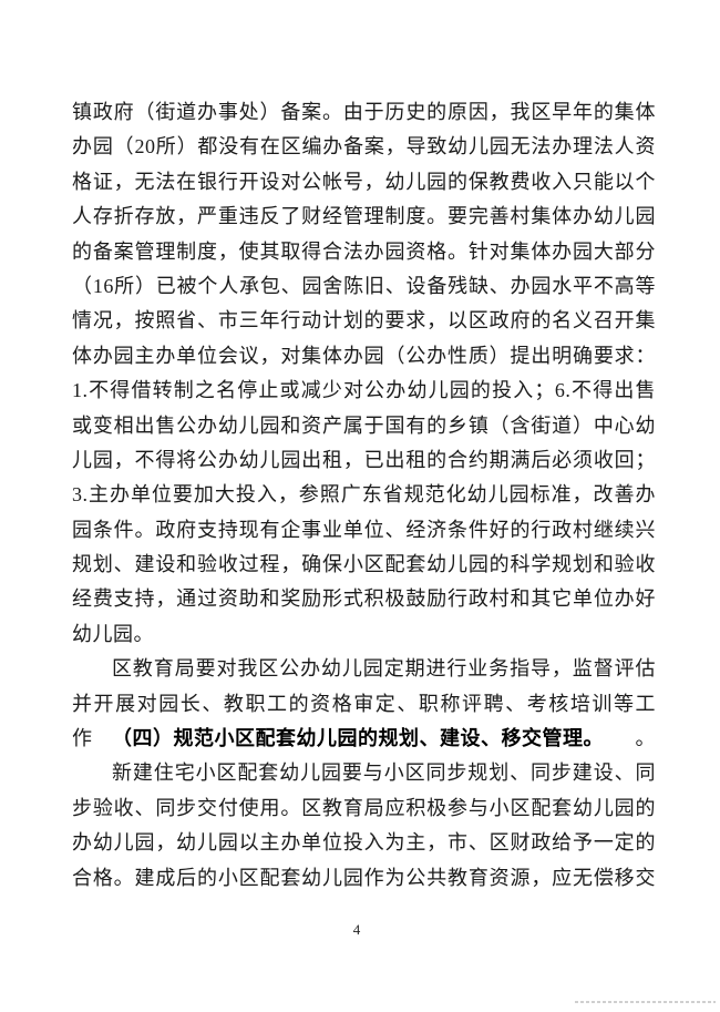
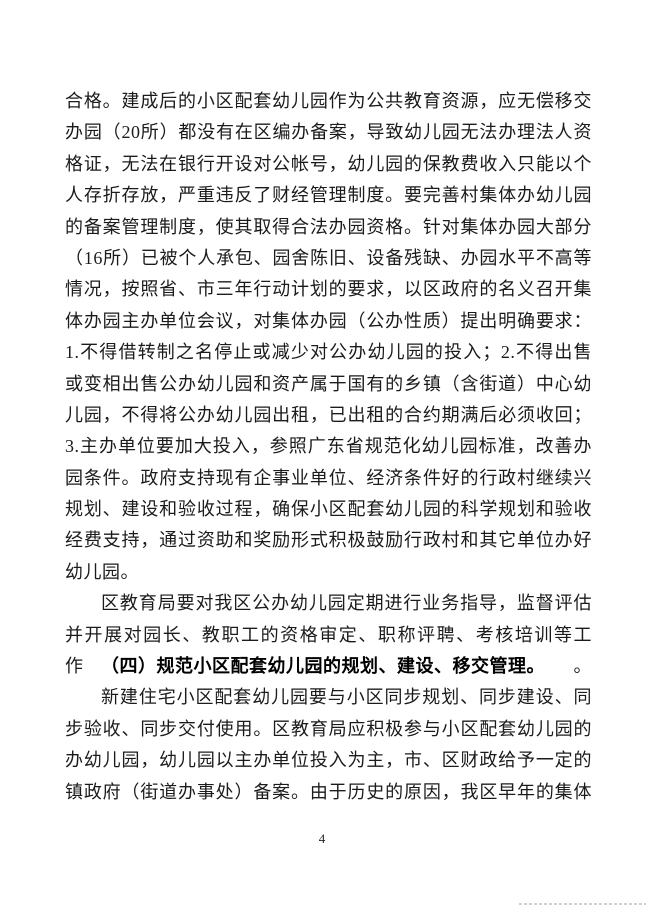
- 镇政府（街道办事处）备案。由于历史的原因，我区早年的集体
+ 合格。建成后的小区配套幼儿园作为公共教育资源，应无偿移交
  办园（20所）都没有在区编办备案，导致幼儿园无法办理法人资
  格证，无法在银行开设对公帐号，幼儿园的保教费收入只能以个
  人存折存放，严重违反了财经管理制度。要完善村集体办幼儿园
  的备案管理制度，使其取得合法办园资格。针对集体办园大部分
  （16所）已被个人承包、园舍陈旧、设备残缺、办园水平不高等
  情况，按照省、市三年行动计划的要求，以区政府的名义召开集
  体办园主办单位会议，对集体办园（公办性质）提出明确要求：
- 1.不得借转制之名停止或减少对公办幼儿园的投入；6.不得出售
+ 1.不得借转制之名停止或减少对公办幼儿园的投入；2.不得出售
  或变相出售公办幼儿园和资产属于国有的乡镇（含街道）中心幼
  儿园，不得将公办幼儿园出租，已出租的合约期满后必须收回；
  3.主办单位要加大投入，参照广东省规范化幼儿园标准，改善办
  园条件。政府支持现有企事业单位、经济条件好的行政村继续兴
  规划、建设和验收过程，确保小区配套幼儿园的科学规划和验收
  经费支持，通过资助和奖励形式积极鼓励行政村和其它单位办好
  幼儿园。
  区教育局要对我区公办幼儿园定期进行业务指导，监督评估
  并开展对园长、教职工的资格审定、职称评聘、考核培训等工作。
  （四）规范小区配套幼儿园的规划、建设、移交管理。
  新建住宅小区配套幼儿园要与小区同步规划、同步建设、同
  步验收、同步交付使用。区教育局应积极参与小区配套幼儿园的
  办幼儿园，幼儿园以主办单位投入为主，市、区财政给予一定的
- 合格。建成后的小区配套幼儿园作为公共教育资源，应无偿移交
+ 镇政府（街道办事处）备案。由于历史的原因，我区早年的集体
  4
